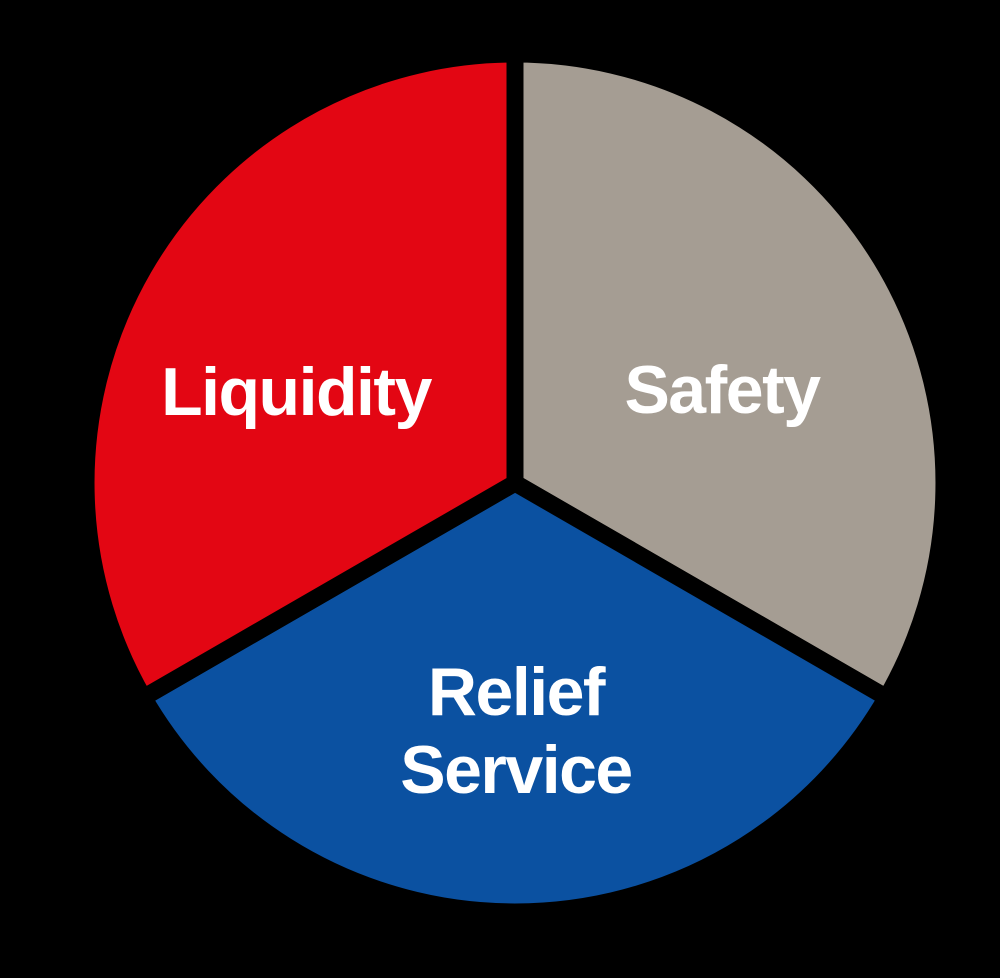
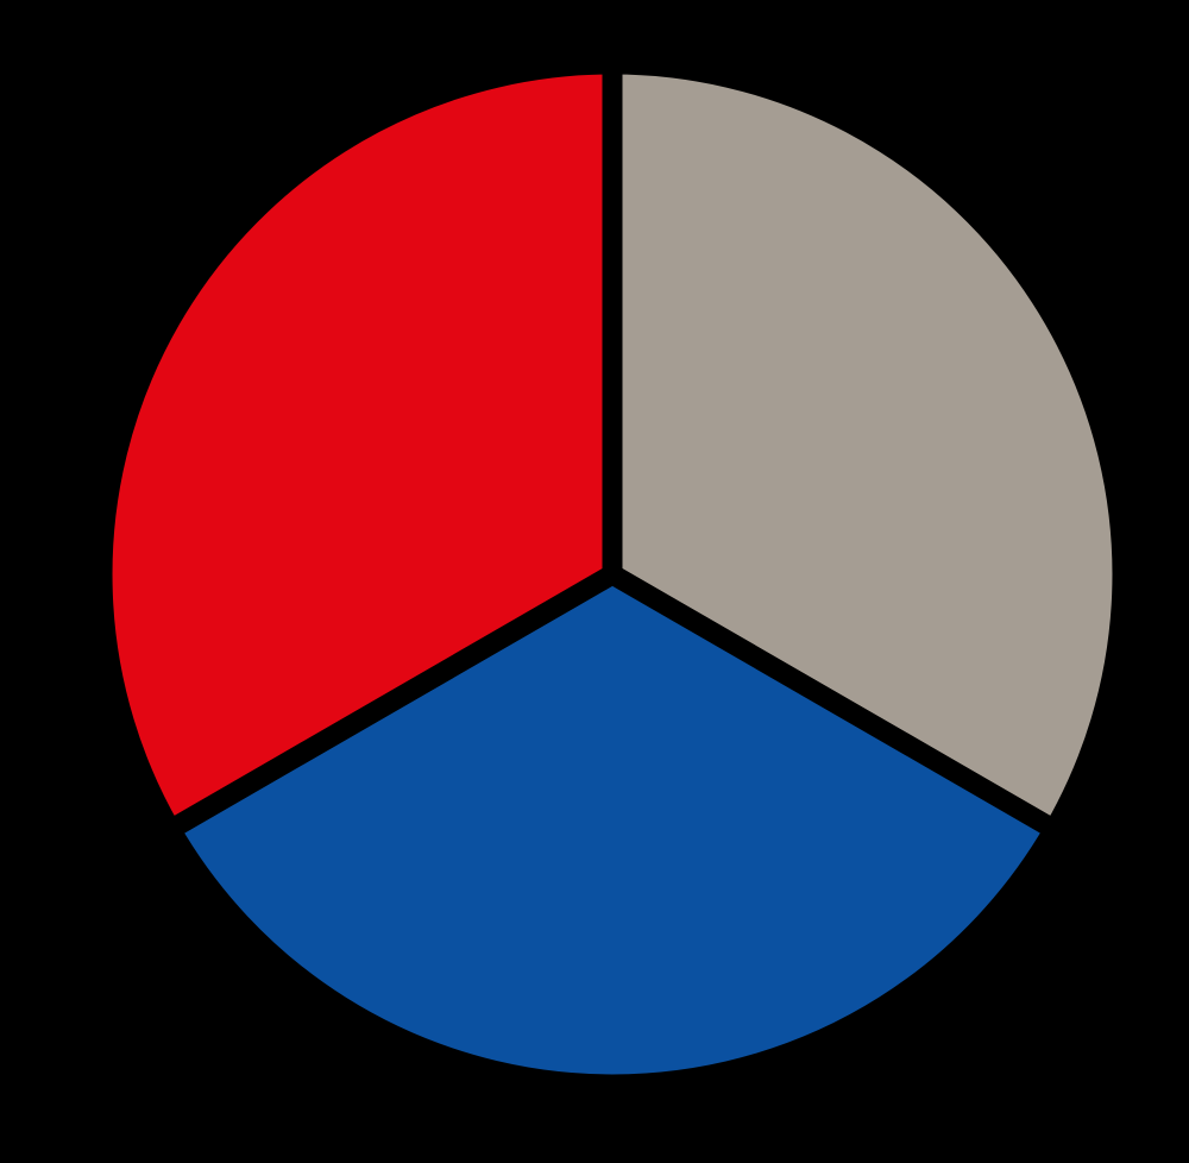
- Safety
- Relief
- Service
- Liquidity
